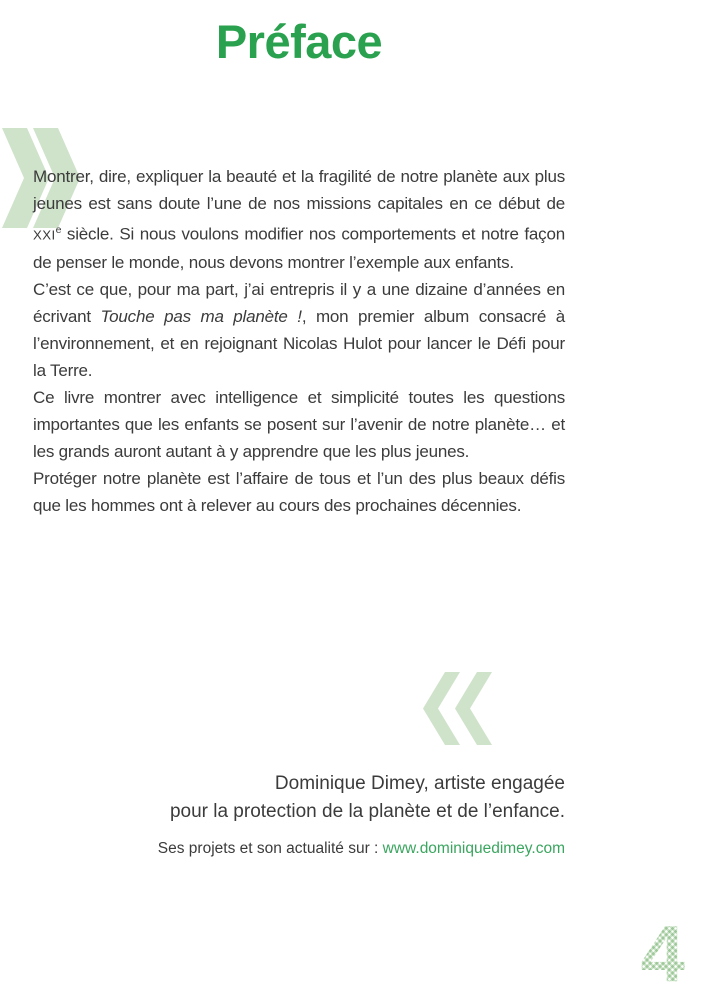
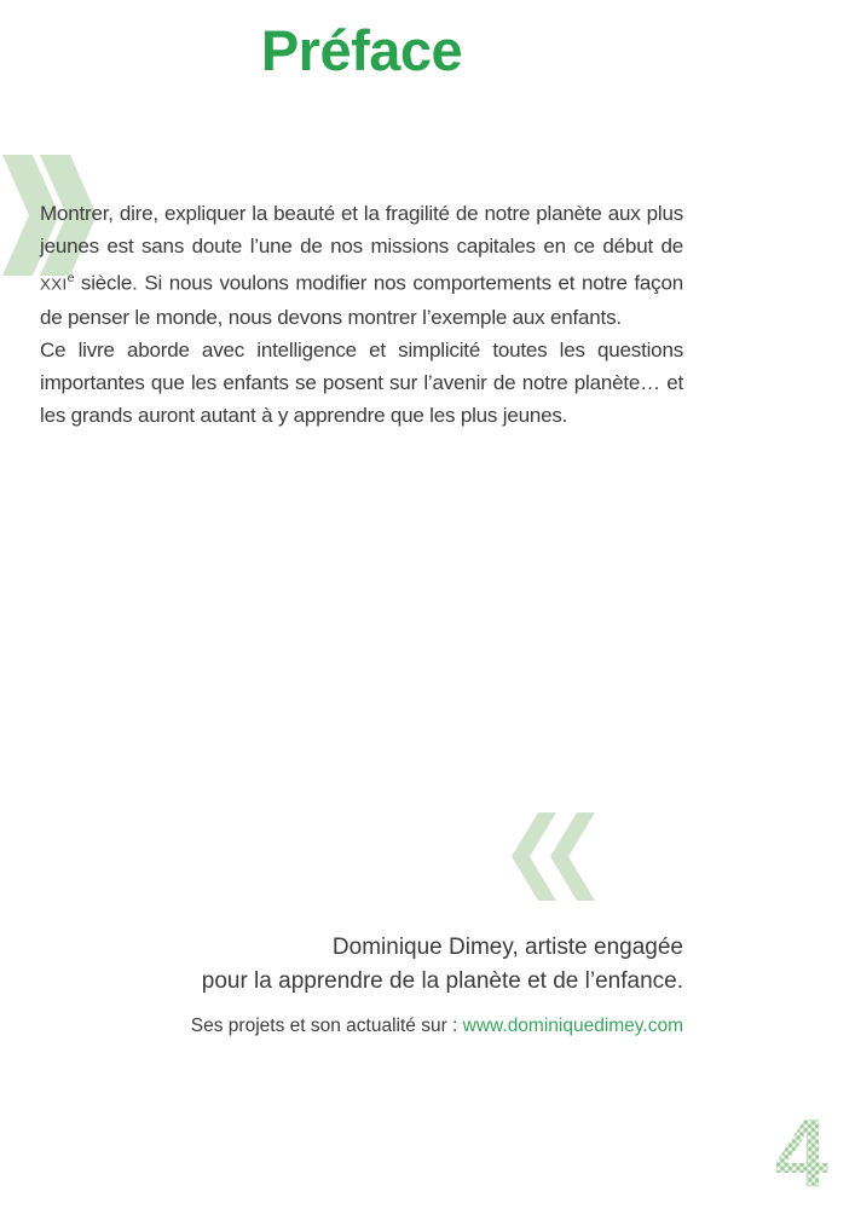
  Préface
  Montrer, dire, expliquer la beauté et la fragilité de notre planète aux plus jeunes est sans doute l’une de nos missions capitales en ce début de XXIe siècle. Si nous voulons modifier nos comportements et notre façon de penser le monde, nous devons montrer l’exemple aux enfants.
- C’est ce que, pour ma part, j’ai entrepris il y a une dizaine d’années en écrivant Touche pas ma planète !, mon premier album consacré à l’environnement, et en rejoignant Nicolas Hulot pour lancer le Défi pour la Terre.
- Ce livre montrer avec intelligence et simplicité toutes les questions importantes que les enfants se posent sur l’avenir de notre planète… et les grands auront autant à y apprendre que les plus jeunes.
+ Ce livre aborde avec intelligence et simplicité toutes les questions importantes que les enfants se posent sur l’avenir de notre planète… et les grands auront autant à y apprendre que les plus jeunes.
- Protéger notre planète est l’affaire de tous et l’un des plus beaux défis que les hommes ont à relever au cours des prochaines décennies.
  Dominique Dimey, artiste engagée
- pour la protection de la planète et de l’enfance.
+ pour la apprendre de la planète et de l’enfance.
  Ses projets et son actualité sur : www.dominiquedimey.com
  4
